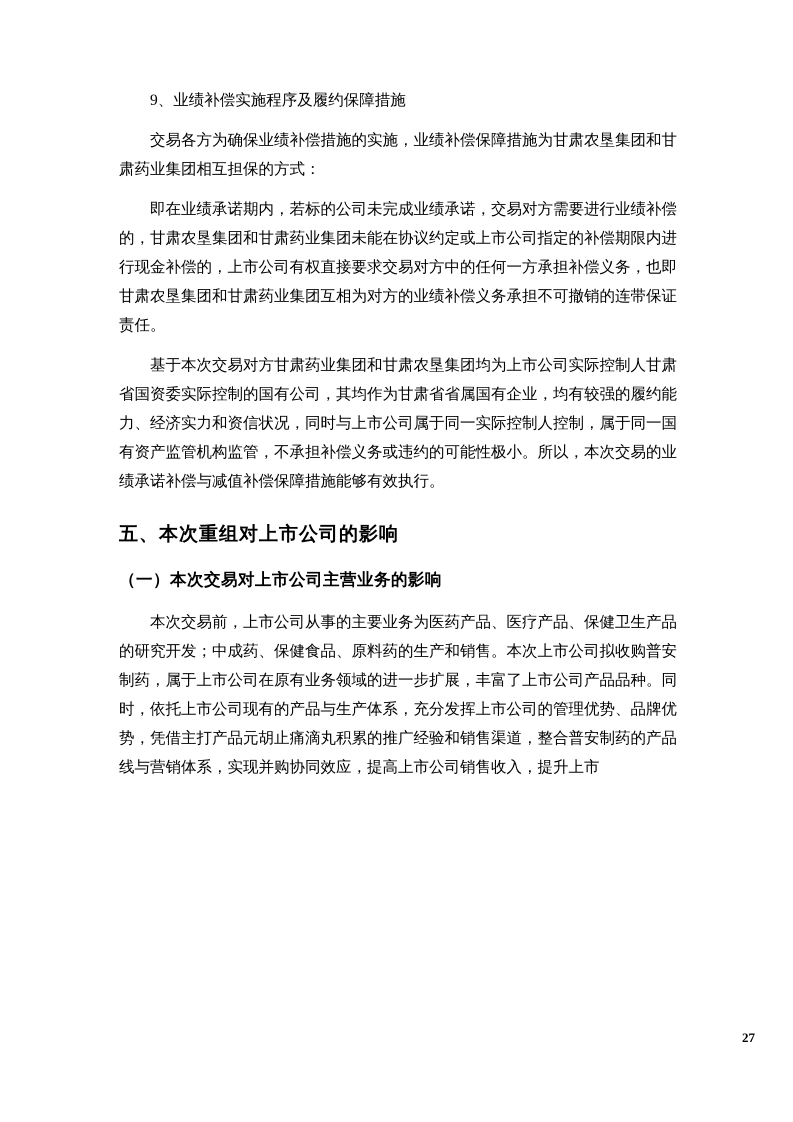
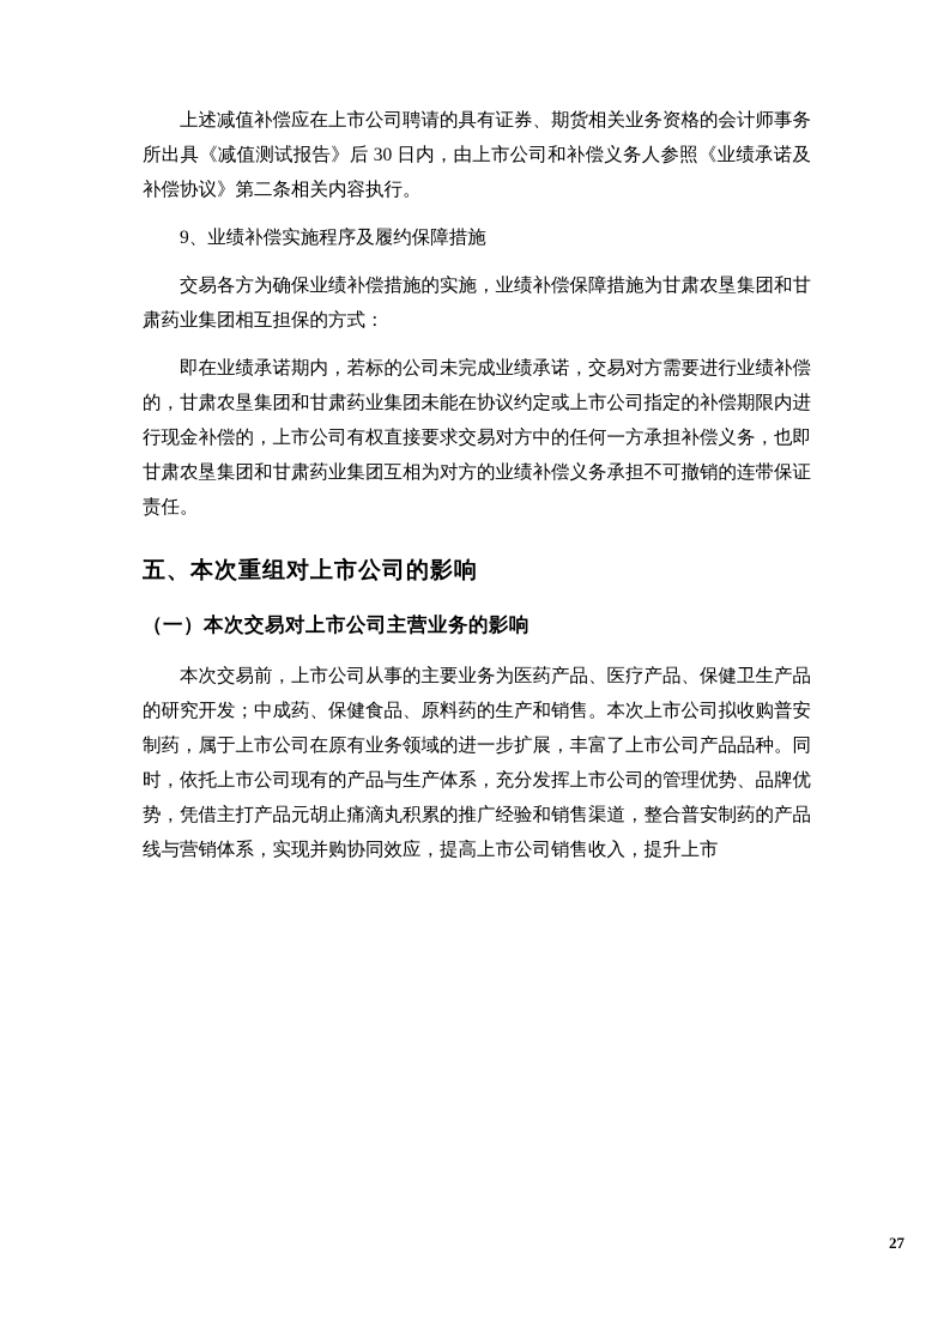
+ 上述减值补偿应在上市公司聘请的具有证券、期货相关业务资格的会计师事务所出具《减值测试报告》后 30 日内，由上市公司和补偿义务人参照《业绩承诺及补偿协议》第二条相关内容执行。
  9、业绩补偿实施程序及履约保障措施
  交易各方为确保业绩补偿措施的实施，业绩补偿保障措施为甘肃农垦集团和甘肃药业集团相互担保的方式：
  即在业绩承诺期内，若标的公司未完成业绩承诺，交易对方需要进行业绩补偿的，甘肃农垦集团和甘肃药业集团未能在协议约定或上市公司指定的补偿期限内进行现金补偿的，上市公司有权直接要求交易对方中的任何一方承担补偿义务，也即甘肃农垦集团和甘肃药业集团互相为对方的业绩补偿义务承担不可撤销的连带保证责任。
- 基于本次交易对方甘肃药业集团和甘肃农垦集团均为上市公司实际控制人甘肃省国资委实际控制的国有公司，其均作为甘肃省省属国有企业，均有较强的履约能力、经济实力和资信状况，同时与上市公司属于同一实际控制人控制，属于同一国有资产监管机构监管，不承担补偿义务或违约的可能性极小。所以，本次交易的业绩承诺补偿与减值补偿保障措施能够有效执行。
  五、本次重组对上市公司的影响
  （一）本次交易对上市公司主营业务的影响
  本次交易前，上市公司从事的主要业务为医药产品、医疗产品、保健卫生产品的研究开发；中成药、保健食品、原料药的生产和销售。本次上市公司拟收购普安制药，属于上市公司在原有业务领域的进一步扩展，丰富了上市公司产品品种。同时，依托上市公司现有的产品与生产体系，充分发挥上市公司的管理优势、品牌优势，凭借主打产品元胡止痛滴丸积累的推广经验和销售渠道，整合普安制药的产品线与营销体系，实现并购协同效应，提高上市公司销售收入，提升上市
  27
